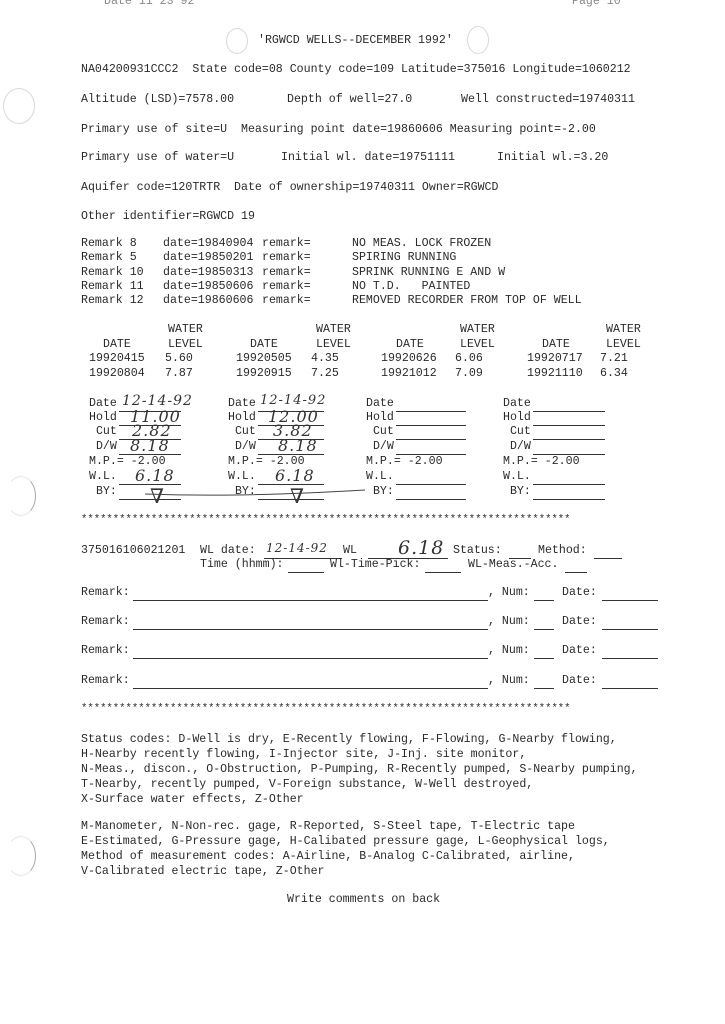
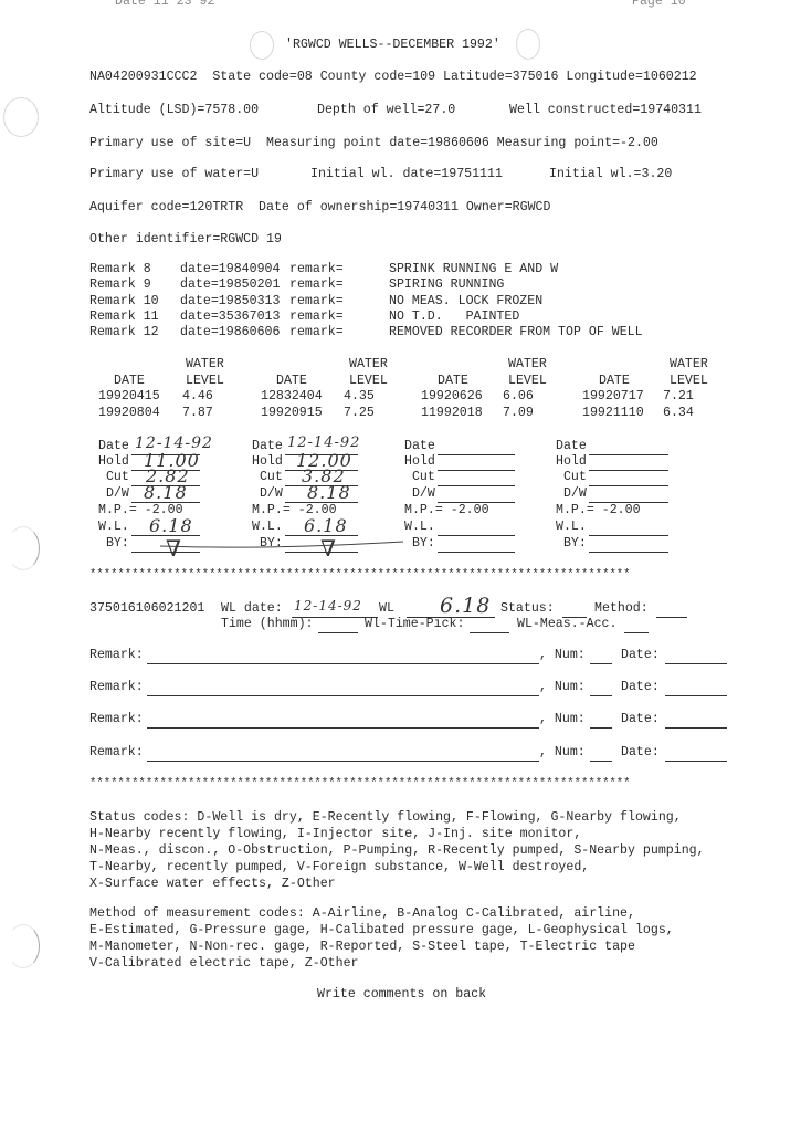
  Date 11 23 92
  Page 10
  'RGWCD WELLS--DECEMBER 1992'
  NA04200931CCC2 State code=08 County code=109 Latitude=375016 Longitude=1060212
  Altitude (LSD)=7578.00
  Depth of well=27.0
  Well constructed=19740311
  Primary use of site=U Measuring point date=19860606 Measuring point=-2.00
  Primary use of water=U
  Initial wl. date=19751111
  Initial wl.=3.20
  Aquifer code=120TRTR Date of ownership=19740311 Owner=RGWCD
  Other identifier=RGWCD 19
  Remark 8
  date=19840904
  remark=
- NO MEAS. LOCK FROZEN
+ SPRINK RUNNING E AND W
- Remark 5
+ Remark 9
  date=19850201
  remark=
  SPIRING RUNNING
  Remark 10
  date=19850313
  remark=
- SPRINK RUNNING E AND W
+ NO MEAS. LOCK FROZEN
  Remark 11
- date=19850606
+ date=35367013
  remark=
  NO T.D. PAINTED
  Remark 12
  date=19860606
  remark=
  REMOVED RECORDER FROM TOP OF WELL
  WATER
  WATER
  WATER
  WATER
  DATE
  LEVEL
  DATE
  LEVEL
  DATE
  LEVEL
  DATE
  LEVEL
  19920415
- 5.60
+ 4.46
- 19920505
+ 12832404
  4.35
  19920626
  6.06
  19920717
  7.21
  19920804
  7.87
  19920915
  7.25
- 19921012
+ 11992018
  7.09
  19921110
  6.34
  Date
  12-14-92
  Hold
  11.00
  Cut
  2.82
  D/W
  8.18
  M.P.= -2.00
  W.L.
  6.18
  BY:
  ∇
  Date
  12-14-92
  Hold
  12.00
  Cut
  3.82
  D/W
  8.18
  M.P.= -2.00
  W.L.
  6.18
  BY:
  ∇
  Date
  Hold
  Cut
  D/W
  M.P.= -2.00
  W.L.
  BY:
  Date
  Hold
  Cut
  D/W
  M.P.= -2.00
  W.L.
  BY:
  *****************************************************************************
  375016106021201
  WL date:
  12-14-92
  WL
  6.18
  Status:
  Method:
  Time (hhmm):
  Wl-Time-Pick:
  WL-Meas.-Acc.
  Remark:
  , Num:
  Date:
  Remark:
  , Num:
  Date:
  Remark:
  , Num:
  Date:
  Remark:
  , Num:
  Date:
  *****************************************************************************
  Status codes: D-Well is dry, E-Recently flowing, F-Flowing, G-Nearby flowing,
  H-Nearby recently flowing, I-Injector site, J-Inj. site monitor,
  N-Meas., discon., O-Obstruction, P-Pumping, R-Recently pumped, S-Nearby pumping,
  T-Nearby, recently pumped, V-Foreign substance, W-Well destroyed,
  X-Surface water effects, Z-Other
- M-Manometer, N-Non-rec. gage, R-Reported, S-Steel tape, T-Electric tape
+ Method of measurement codes: A-Airline, B-Analog C-Calibrated, airline,
  E-Estimated, G-Pressure gage, H-Calibated pressure gage, L-Geophysical logs,
- Method of measurement codes: A-Airline, B-Analog C-Calibrated, airline,
+ M-Manometer, N-Non-rec. gage, R-Reported, S-Steel tape, T-Electric tape
  V-Calibrated electric tape, Z-Other
  Write comments on back
